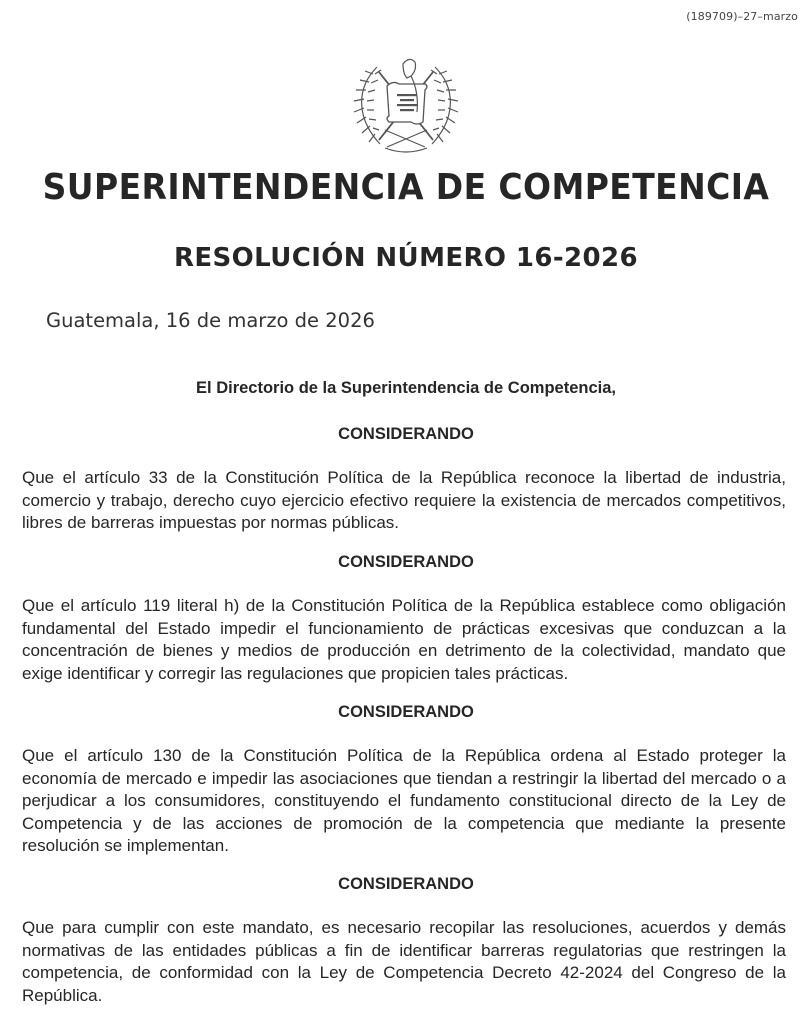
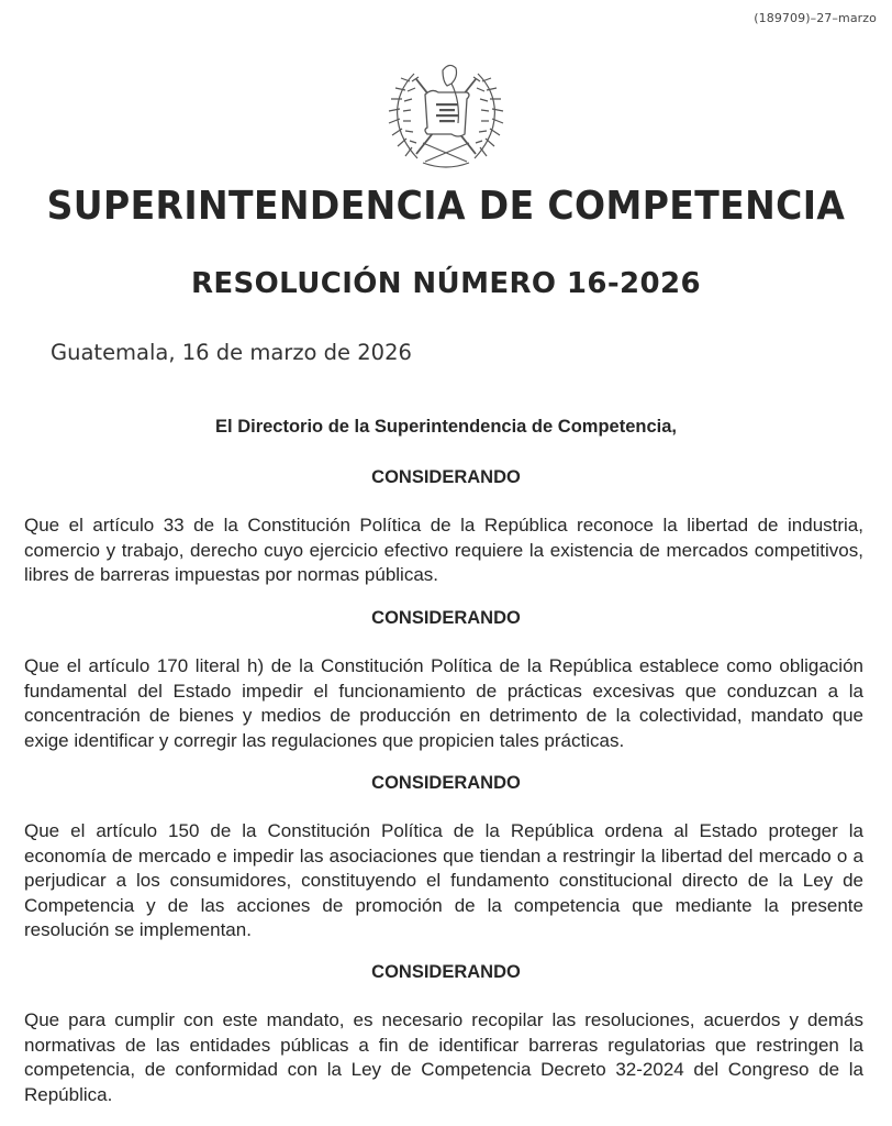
  (189709)–27–marzo
  SUPERINTENDENCIA DE COMPETENCIA
  RESOLUCIÓN NÚMERO 16-2026
  Guatemala, 16 de marzo de 2026
  El Directorio de la Superintendencia de Competencia,
  CONSIDERANDO
  Que el artículo 33 de la Constitución Política de la República reconoce la libertad de industria, comercio y trabajo, derecho cuyo ejercicio efectivo requiere la existencia de mercados competitivos, libres de barreras impuestas por normas públicas.
  CONSIDERANDO
- Que el artículo 119 literal h) de la Constitución Política de la República establece como obligación fundamental del Estado impedir el funcionamiento de prácticas excesivas que conduzcan a la concentración de bienes y medios de producción en detrimento de la colectividad, mandato que exige identificar y corregir las regulaciones que propicien tales prácticas.
+ Que el artículo 170 literal h) de la Constitución Política de la República establece como obligación fundamental del Estado impedir el funcionamiento de prácticas excesivas que conduzcan a la concentración de bienes y medios de producción en detrimento de la colectividad, mandato que exige identificar y corregir las regulaciones que propicien tales prácticas.
  CONSIDERANDO
- Que el artículo 130 de la Constitución Política de la República ordena al Estado proteger la economía de mercado e impedir las asociaciones que tiendan a restringir la libertad del mercado o a perjudicar a los consumidores, constituyendo el fundamento constitucional directo de la Ley de Competencia y de las acciones de promoción de la competencia que mediante la presente resolución se implementan.
+ Que el artículo 150 de la Constitución Política de la República ordena al Estado proteger la economía de mercado e impedir las asociaciones que tiendan a restringir la libertad del mercado o a perjudicar a los consumidores, constituyendo el fundamento constitucional directo de la Ley de Competencia y de las acciones de promoción de la competencia que mediante la presente resolución se implementan.
  CONSIDERANDO
- Que para cumplir con este mandato, es necesario recopilar las resoluciones, acuerdos y demás normativas de las entidades públicas a fin de identificar barreras regulatorias que restringen la competencia, de conformidad con la Ley de Competencia Decreto 42-2024 del Congreso de la República.
+ Que para cumplir con este mandato, es necesario recopilar las resoluciones, acuerdos y demás normativas de las entidades públicas a fin de identificar barreras regulatorias que restringen la competencia, de conformidad con la Ley de Competencia Decreto 32-2024 del Congreso de la República.
